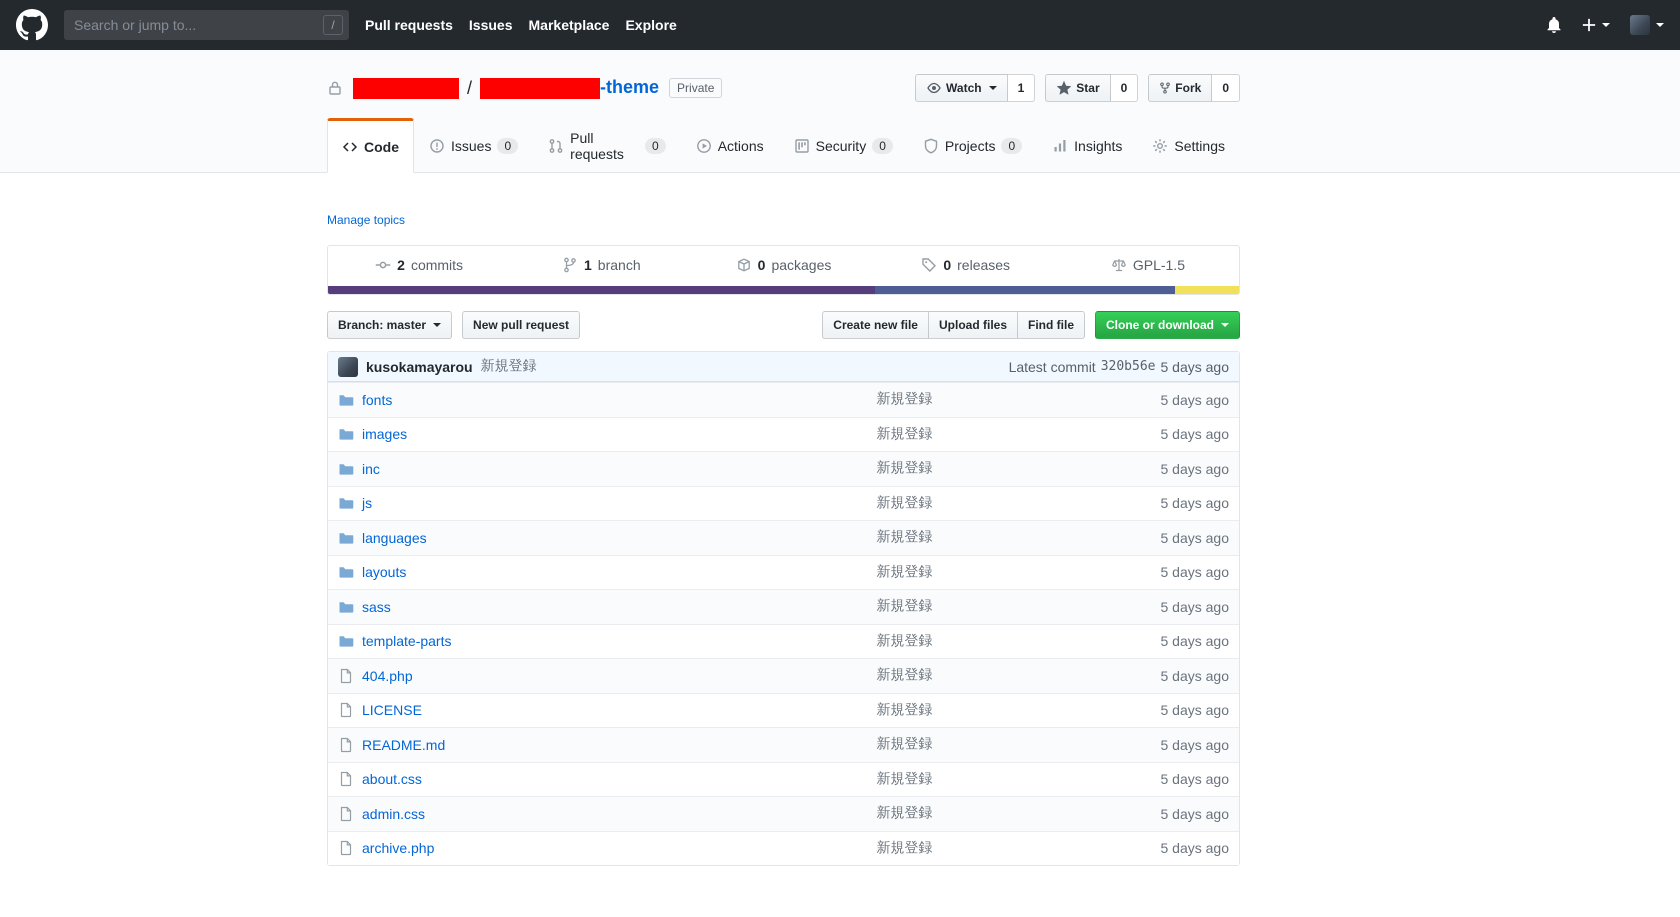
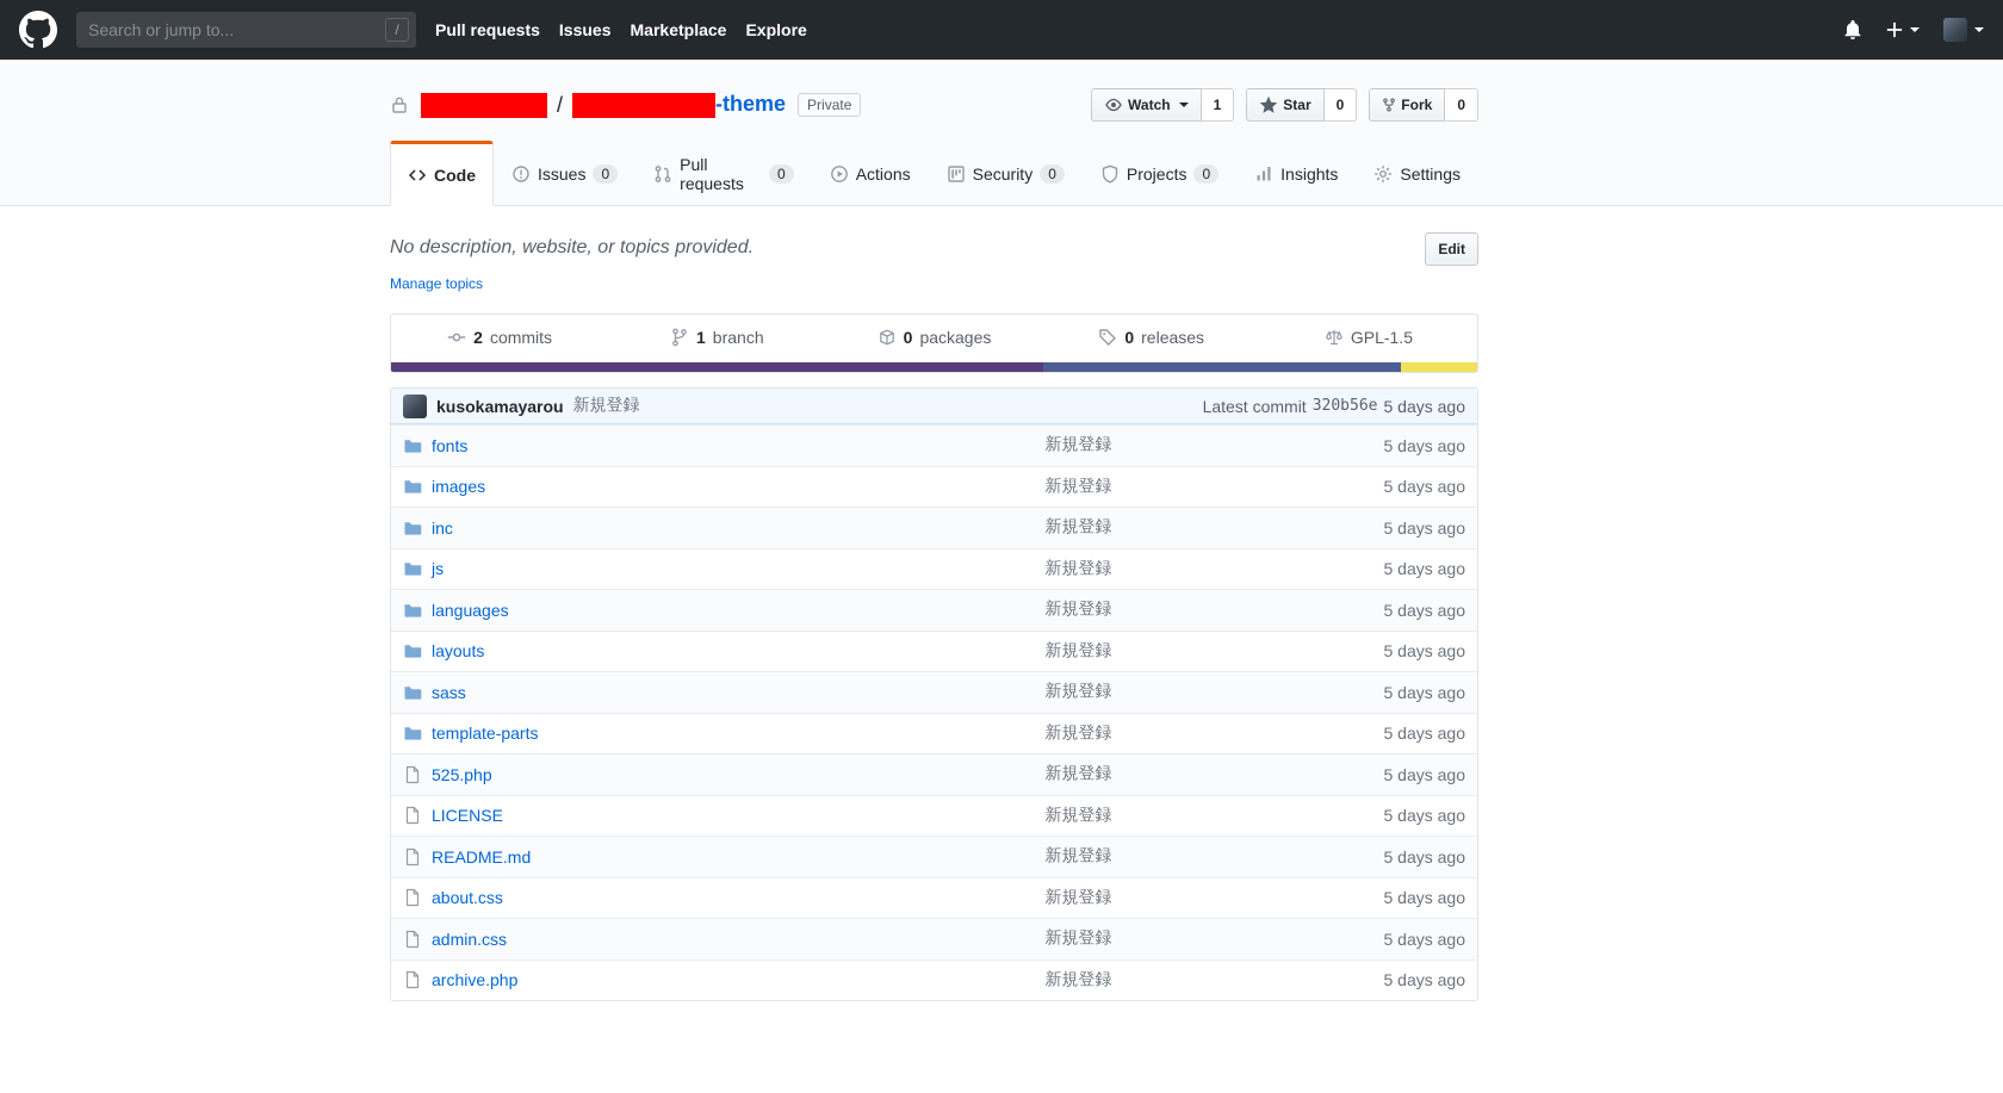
  Search or jump to...
  /
  Pull requests
  Issues
  Marketplace
  Explore
  /
  -theme
  Private
  Watch
  1
  Star
  0
  Fork
  0
  Code
  Issues
  0
  Pull requests
  0
  Actions
  Security
  0
  Projects
  0
  Insights
  Settings
+ No description, website, or topics provided.
+ Edit
  Manage topics
  2
  commits
  1
  branch
  0
  packages
  0
  releases
  GPL-1.5
- Branch: master
- New pull request
- Create new file
- Upload files
- Find file
- Clone or download
  kusokamayarou
  新規登録
  Latest commit
  320b56e
  5 days ago
  fonts
  新規登録
  5 days ago
  images
  新規登録
  5 days ago
  inc
  新規登録
  5 days ago
  js
  新規登録
  5 days ago
  languages
  新規登録
  5 days ago
  layouts
  新規登録
  5 days ago
  sass
  新規登録
  5 days ago
  template-parts
  新規登録
  5 days ago
- 404.php
+ 525.php
  新規登録
  5 days ago
  LICENSE
  新規登録
  5 days ago
  README.md
  新規登録
  5 days ago
  about.css
  新規登録
  5 days ago
  admin.css
  新規登録
  5 days ago
  archive.php
  新規登録
  5 days ago
